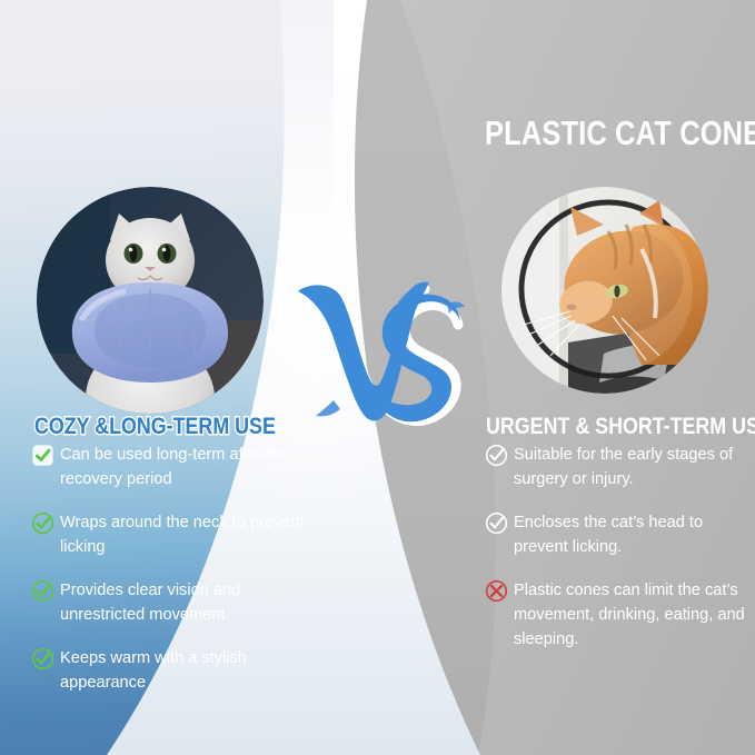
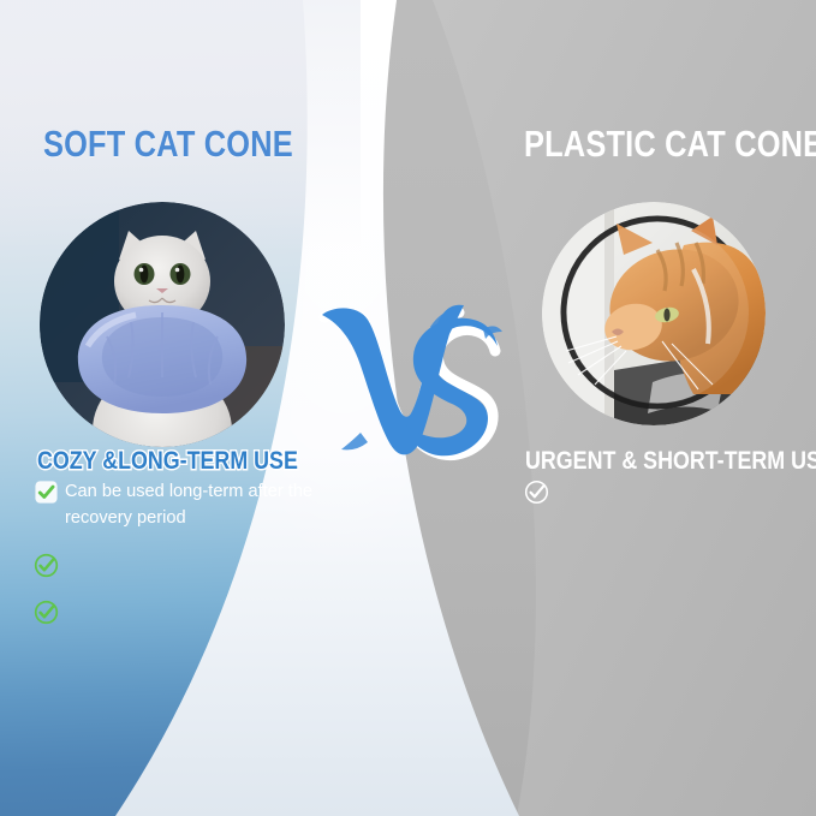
+ SOFT CAT CONE
  COZY &LONG-TERM USE
  Can be used long-term after the recovery period
- Wraps around the neck to prevent licking
- Provides clear vision and unrestricted movement
- Keeps warm with a stylish appearance
  PLASTIC CAT CONE
  URGENT & SHORT-TERM US
- Suitable for the early stages of surgery or injury.
- Encloses the cat’s head to prevent licking.
- Plastic cones can limit the cat’s movement, drinking, eating, and sleeping.
